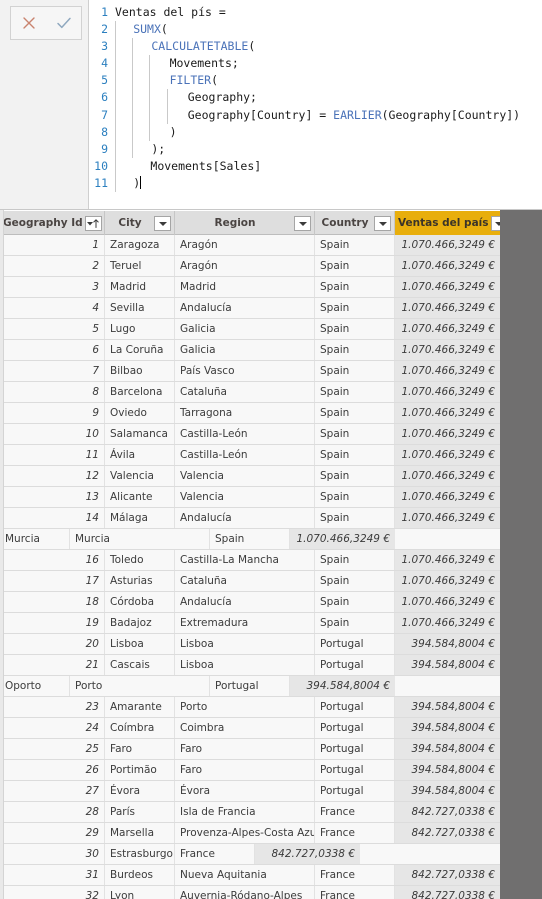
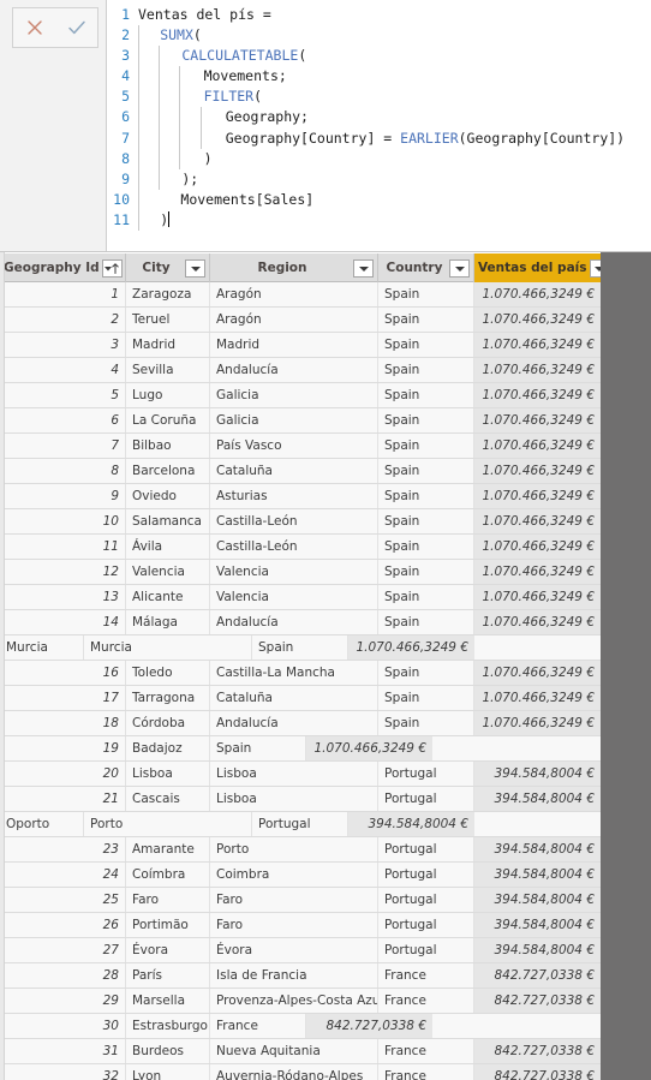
  1
  Ventas del pís =
  2
  SUMX(
  3
  CALCULATETABLE(
  4
  Movements;
  5
  FILTER(
  6
  Geography;
  7
  Geography[Country] = EARLIER(Geography[Country])
  8
  )
  9
  );
  10
  Movements[Sales]
  11
  )
  Geography Id
  City
  Region
  Country
  Ventas del país
  1
  Zaragoza
  Aragón
  Spain
  1.070.466,3249 €
  2
  Teruel
  Aragón
  Spain
  1.070.466,3249 €
  3
  Madrid
  Madrid
  Spain
  1.070.466,3249 €
  4
  Sevilla
  Andalucía
  Spain
  1.070.466,3249 €
  5
  Lugo
  Galicia
  Spain
  1.070.466,3249 €
  6
  La Coruña
  Galicia
  Spain
  1.070.466,3249 €
  7
  Bilbao
  País Vasco
  Spain
  1.070.466,3249 €
  8
  Barcelona
  Cataluña
  Spain
  1.070.466,3249 €
  9
  Oviedo
- Tarragona
+ Asturias
  Spain
  1.070.466,3249 €
  10
  Salamanca
  Castilla-León
  Spain
  1.070.466,3249 €
  11
  Ávila
  Castilla-León
  Spain
  1.070.466,3249 €
  12
  Valencia
  Valencia
  Spain
  1.070.466,3249 €
  13
  Alicante
  Valencia
  Spain
  1.070.466,3249 €
  14
  Málaga
  Andalucía
  Spain
  1.070.466,3249 €
  Murcia
  Murcia
  Spain
  1.070.466,3249 €
  16
  Toledo
  Castilla-La Mancha
  Spain
  1.070.466,3249 €
  17
- Asturias
+ Tarragona
  Cataluña
  Spain
  1.070.466,3249 €
  18
  Córdoba
  Andalucía
  Spain
  1.070.466,3249 €
  19
  Badajoz
- Extremadura
  Spain
  1.070.466,3249 €
  20
  Lisboa
  Lisboa
  Portugal
  394.584,8004 €
  21
  Cascais
  Lisboa
  Portugal
  394.584,8004 €
  Oporto
  Porto
  Portugal
  394.584,8004 €
  23
  Amarante
  Porto
  Portugal
  394.584,8004 €
  24
  Coímbra
  Coimbra
  Portugal
  394.584,8004 €
  25
  Faro
  Faro
  Portugal
  394.584,8004 €
  26
  Portimão
  Faro
  Portugal
  394.584,8004 €
  27
  Évora
  Évora
  Portugal
  394.584,8004 €
  28
  París
  Isla de Francia
  France
  842.727,0338 €
  29
  Marsella
  Provenza-Alpes-Costa Azu
  France
  842.727,0338 €
  30
  Estrasburgo
  France
  842.727,0338 €
  31
  Burdeos
  Nueva Aquitania
  France
  842.727,0338 €
  32
  Lyon
  Auvernia-Ródano-Alpes
  France
  842.727,0338 €
